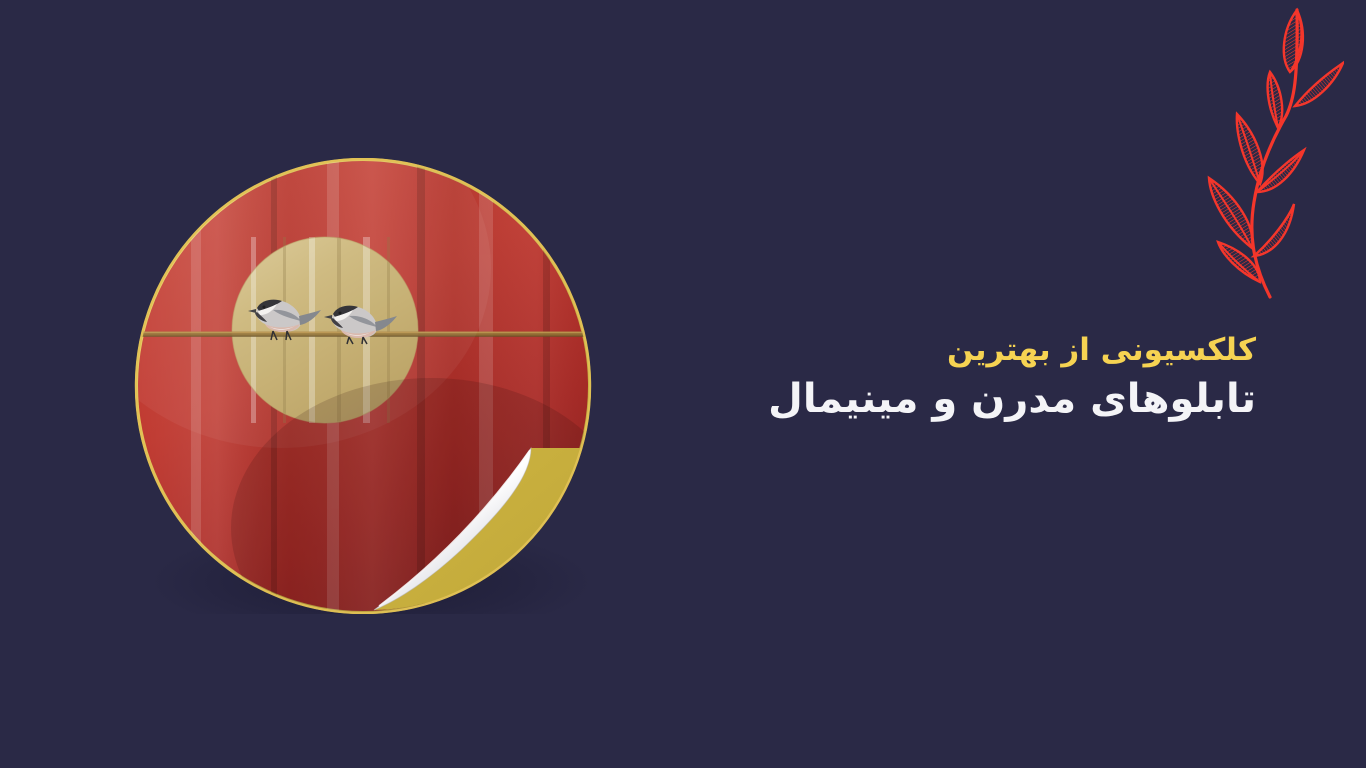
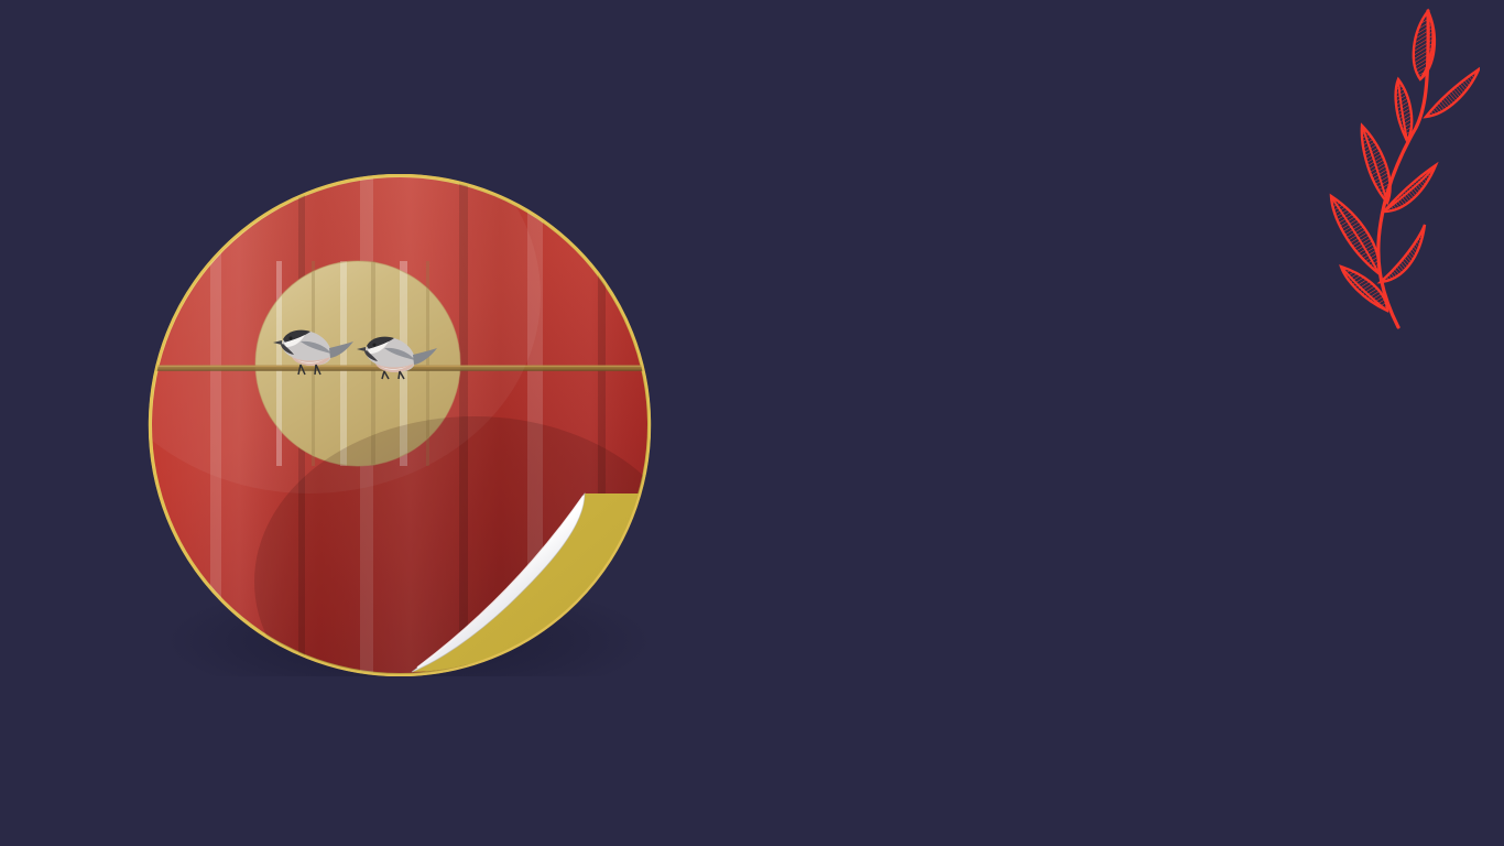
- کلکسیونی از بهترین
- تابلوهای مدرن و مینیمال
